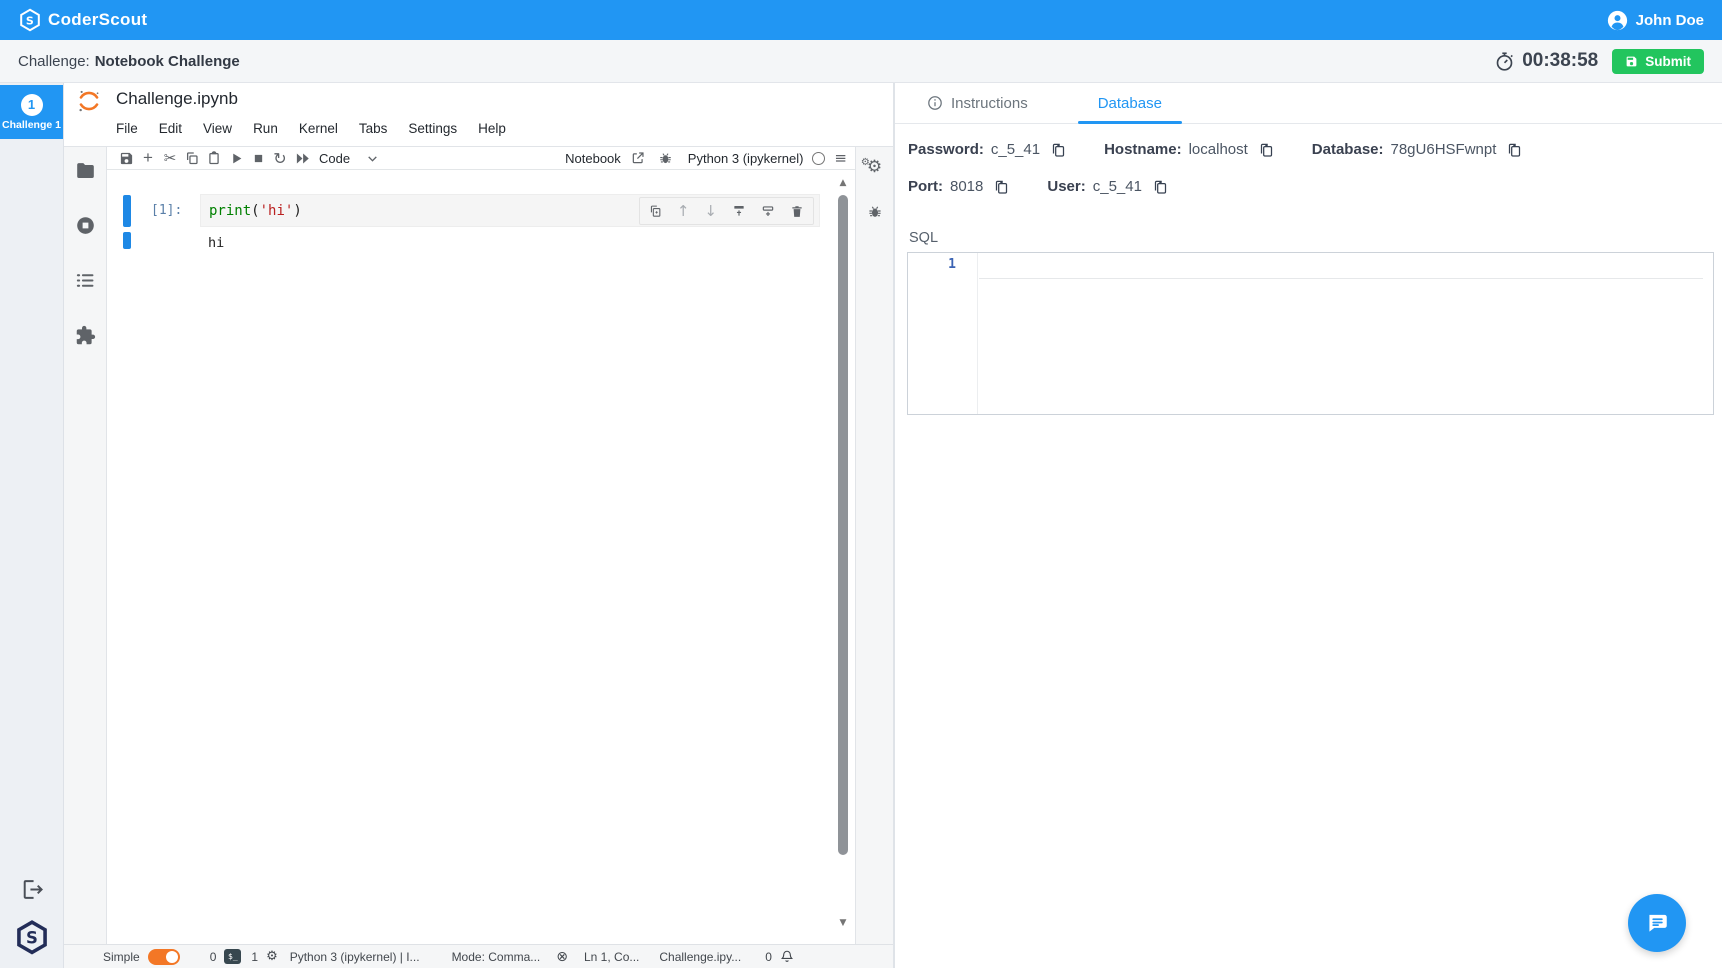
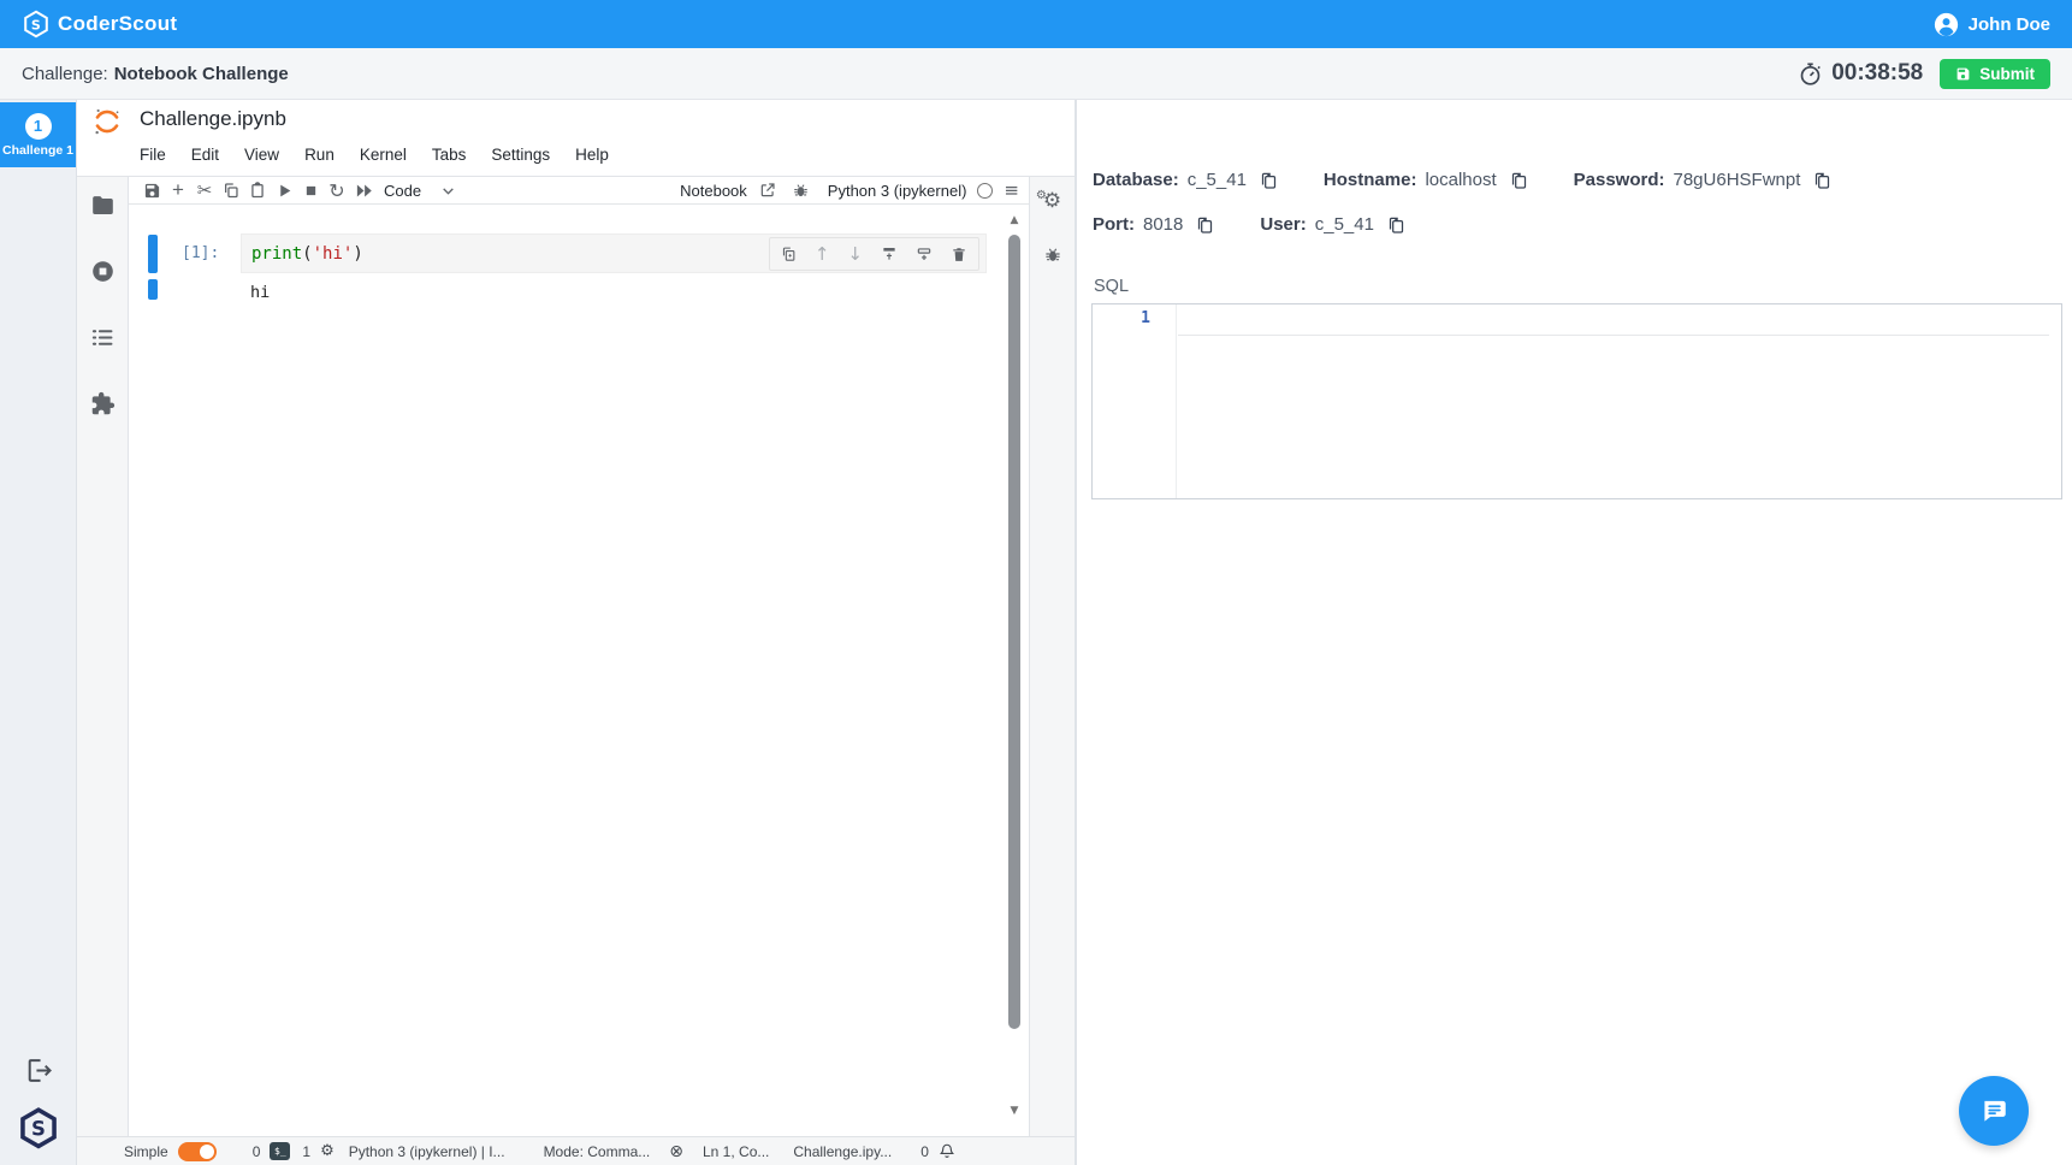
  S
  CoderScout
  John Doe
  Challenge:
  Notebook Challenge
  00:38:58
  Submit
  1
  Challenge 1
  S
  Challenge.ipynb
  File
  Edit
  View
  Run
  Kernel
  Tabs
  Settings
  Help
  +
  ✂
  ↻
  Code
  Notebook
  Python 3 (ipykernel)
  ≡
  [1]:
  print('hi')
  ↑
  ↓
  hi
  ▲
  ▼
  ⚙
  ⚙
  Simple
  0
  $_
  1
  ⚙
  Python 3 (ipykernel) | I...
  Mode: Comma...
  ⊗
  Ln 1, Co...
  Challenge.ipy...
  0
- Instructions
- Database
- Password:
+ Database:
  c_5_41
  Hostname:
  localhost
- Database:
+ Password:
  78gU6HSFwnpt
  Port:
  8018
  User:
  c_5_41
  SQL
  1
